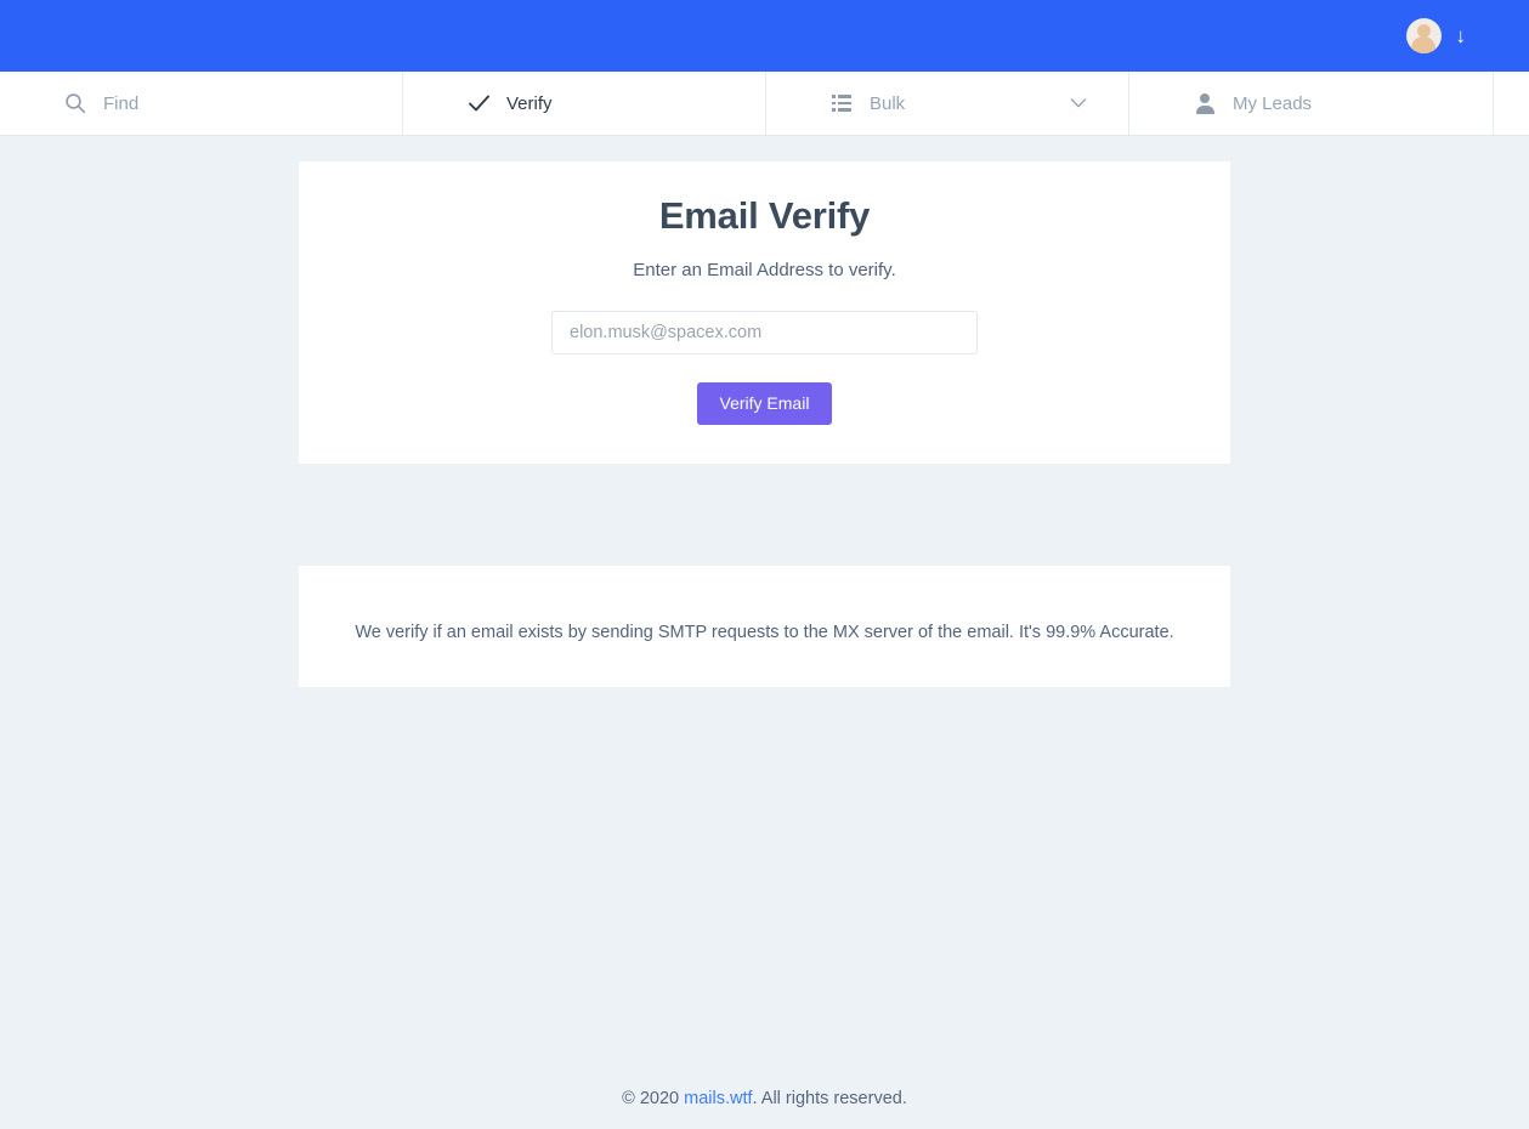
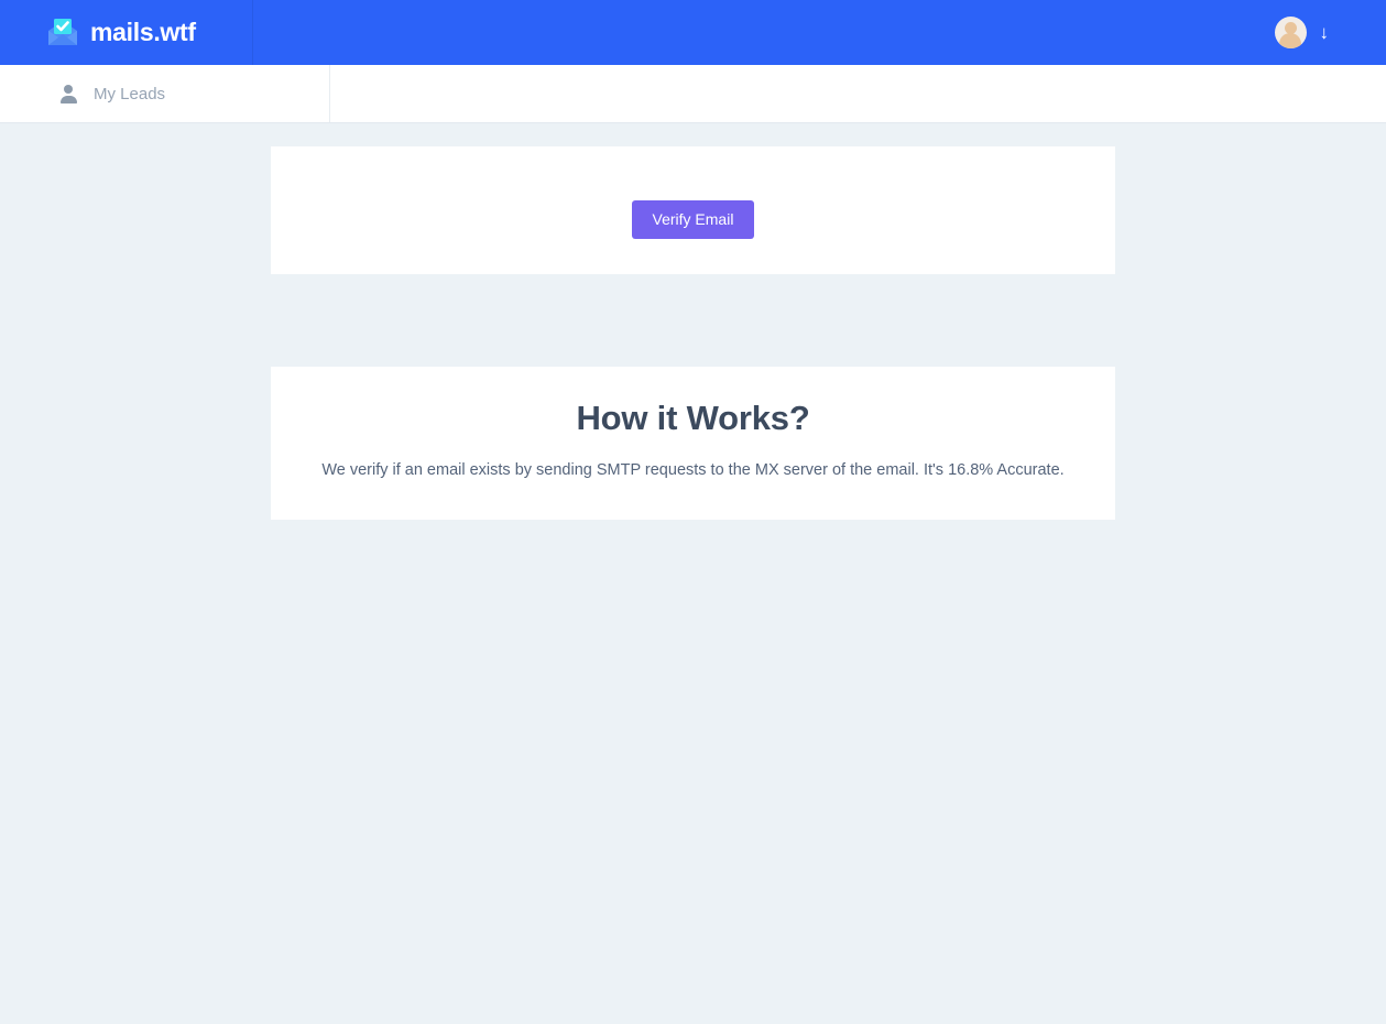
+ mails.wtf
  ↓
- Find
- Verify
- Bulk
  My Leads
- Email Verify
- Enter an Email Address to verify.
- elon.musk@spacex.com
  Verify Email
+ How it Works?
- We verify if an email exists by sending SMTP requests to the MX server of the email. It's 99.9% Accurate.
+ We verify if an email exists by sending SMTP requests to the MX server of the email. It's 16.8% Accurate.
- © 2020 mails.wtf. All rights reserved.
